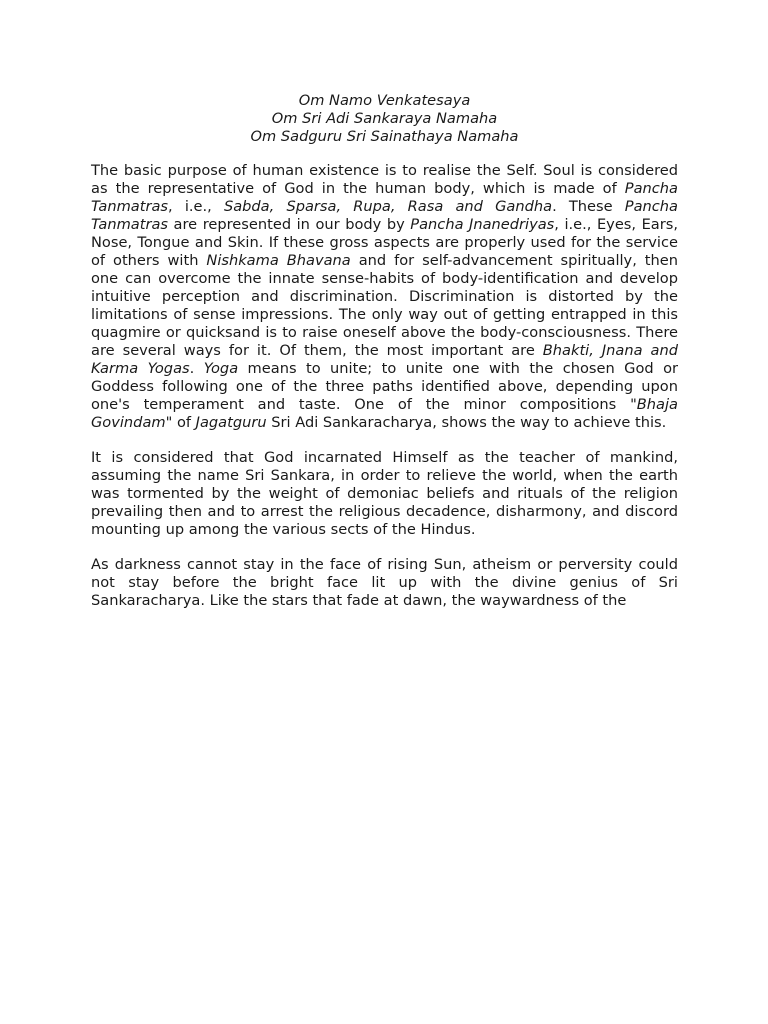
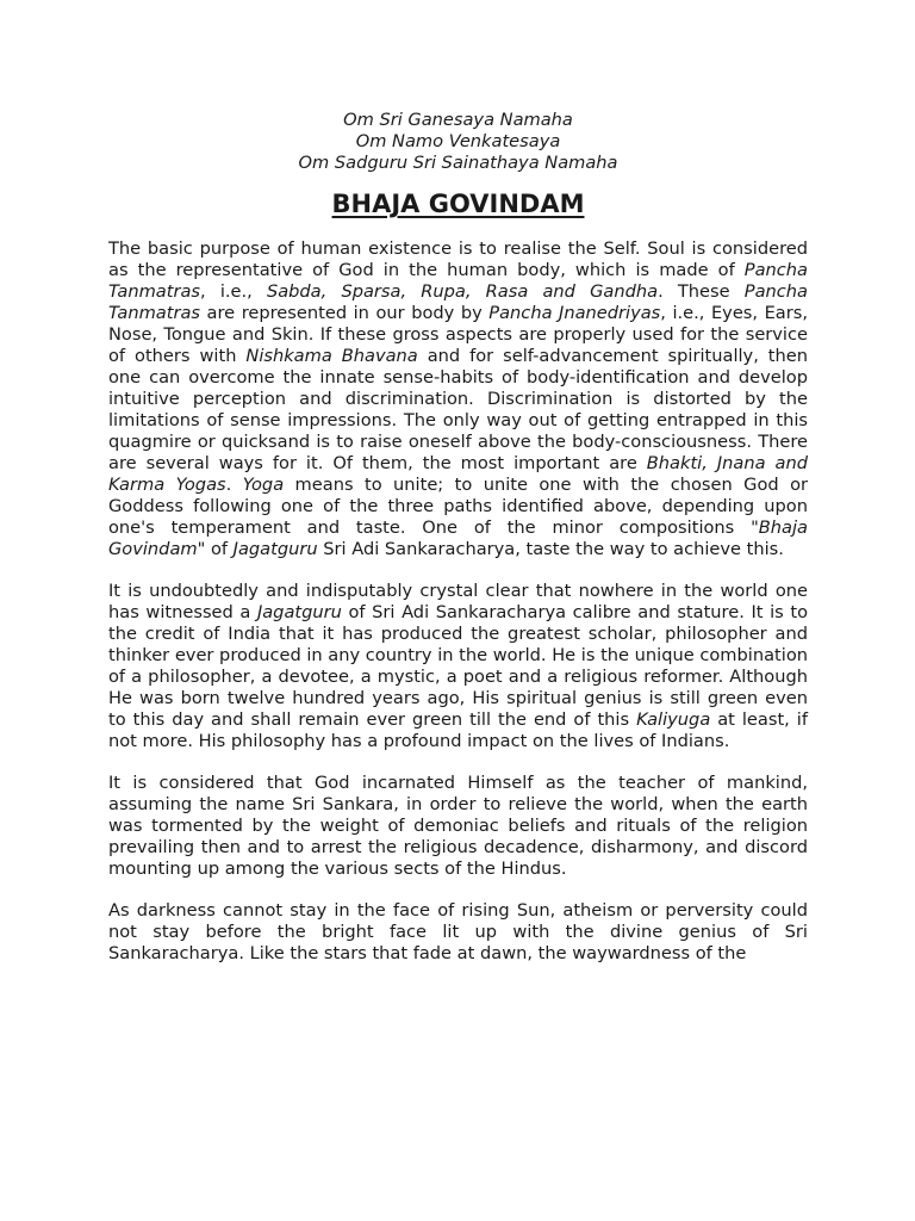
+ Om Sri Ganesaya Namaha
  Om Namo Venkatesaya
- Om Sri Adi Sankaraya Namaha
  Om Sadguru Sri Sainathaya Namaha
+ BHAJA GOVINDAM
- The basic purpose of human existence is to realise the Self. Soul is considered as the representative of God in the human body, which is made of Pancha Tanmatras, i.e., Sabda, Sparsa, Rupa, Rasa and Gandha. These Pancha Tanmatras are represented in our body by Pancha Jnanedriyas, i.e., Eyes, Ears, Nose, Tongue and Skin. If these gross aspects are properly used for the service of others with Nishkama Bhavana and for self-advancement spiritually, then one can overcome the innate sense-habits of body-identification and develop intuitive perception and discrimination. Discrimination is distorted by the limitations of sense impressions. The only way out of getting entrapped in this quagmire or quicksand is to raise oneself above the body-consciousness. There are several ways for it. Of them, the most important are Bhakti, Jnana and Karma Yogas. Yoga means to unite; to unite one with the chosen God or Goddess following one of the three paths identified above, depending upon one's temperament and taste. One of the minor compositions "Bhaja Govindam" of Jagatguru Sri Adi Sankaracharya, shows the way to achieve this.
+ The basic purpose of human existence is to realise the Self. Soul is considered as the representative of God in the human body, which is made of Pancha Tanmatras, i.e., Sabda, Sparsa, Rupa, Rasa and Gandha. These Pancha Tanmatras are represented in our body by Pancha Jnanedriyas, i.e., Eyes, Ears, Nose, Tongue and Skin. If these gross aspects are properly used for the service of others with Nishkama Bhavana and for self-advancement spiritually, then one can overcome the innate sense-habits of body-identification and develop intuitive perception and discrimination. Discrimination is distorted by the limitations of sense impressions. The only way out of getting entrapped in this quagmire or quicksand is to raise oneself above the body-consciousness. There are several ways for it. Of them, the most important are Bhakti, Jnana and Karma Yogas. Yoga means to unite; to unite one with the chosen God or Goddess following one of the three paths identified above, depending upon one's temperament and taste. One of the minor compositions "Bhaja Govindam" of Jagatguru Sri Adi Sankaracharya, taste the way to achieve this.
+ It is undoubtedly and indisputably crystal clear that nowhere in the world one has witnessed a Jagatguru of Sri Adi Sankaracharya calibre and stature. It is to the credit of India that it has produced the greatest scholar, philosopher and thinker ever produced in any country in the world. He is the unique combination of a philosopher, a devotee, a mystic, a poet and a religious reformer. Although He was born twelve hundred years ago, His spiritual genius is still green even to this day and shall remain ever green till the end of this Kaliyuga at least, if not more. His philosophy has a profound impact on the lives of Indians.
  It is considered that God incarnated Himself as the teacher of mankind, assuming the name Sri Sankara, in order to relieve the world, when the earth was tormented by the weight of demoniac beliefs and rituals of the religion prevailing then and to arrest the religious decadence, disharmony, and discord mounting up among the various sects of the Hindus.
  As darkness cannot stay in the face of rising Sun, atheism or perversity could not stay before the bright face lit up with the divine genius of Sri Sankaracharya. Like the stars that fade at dawn, the waywardness of the
